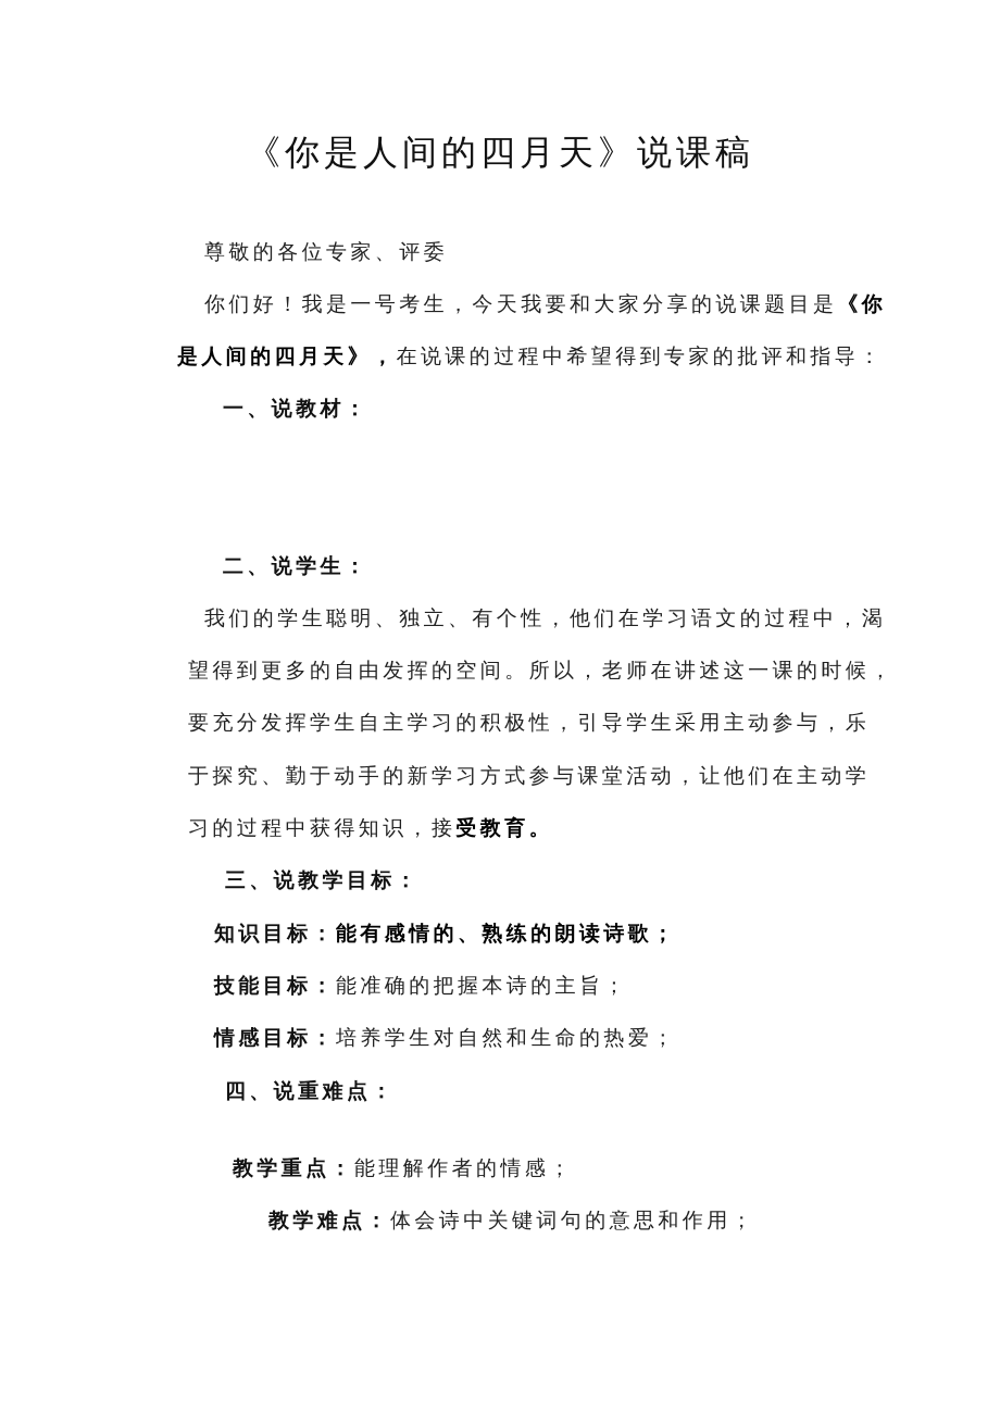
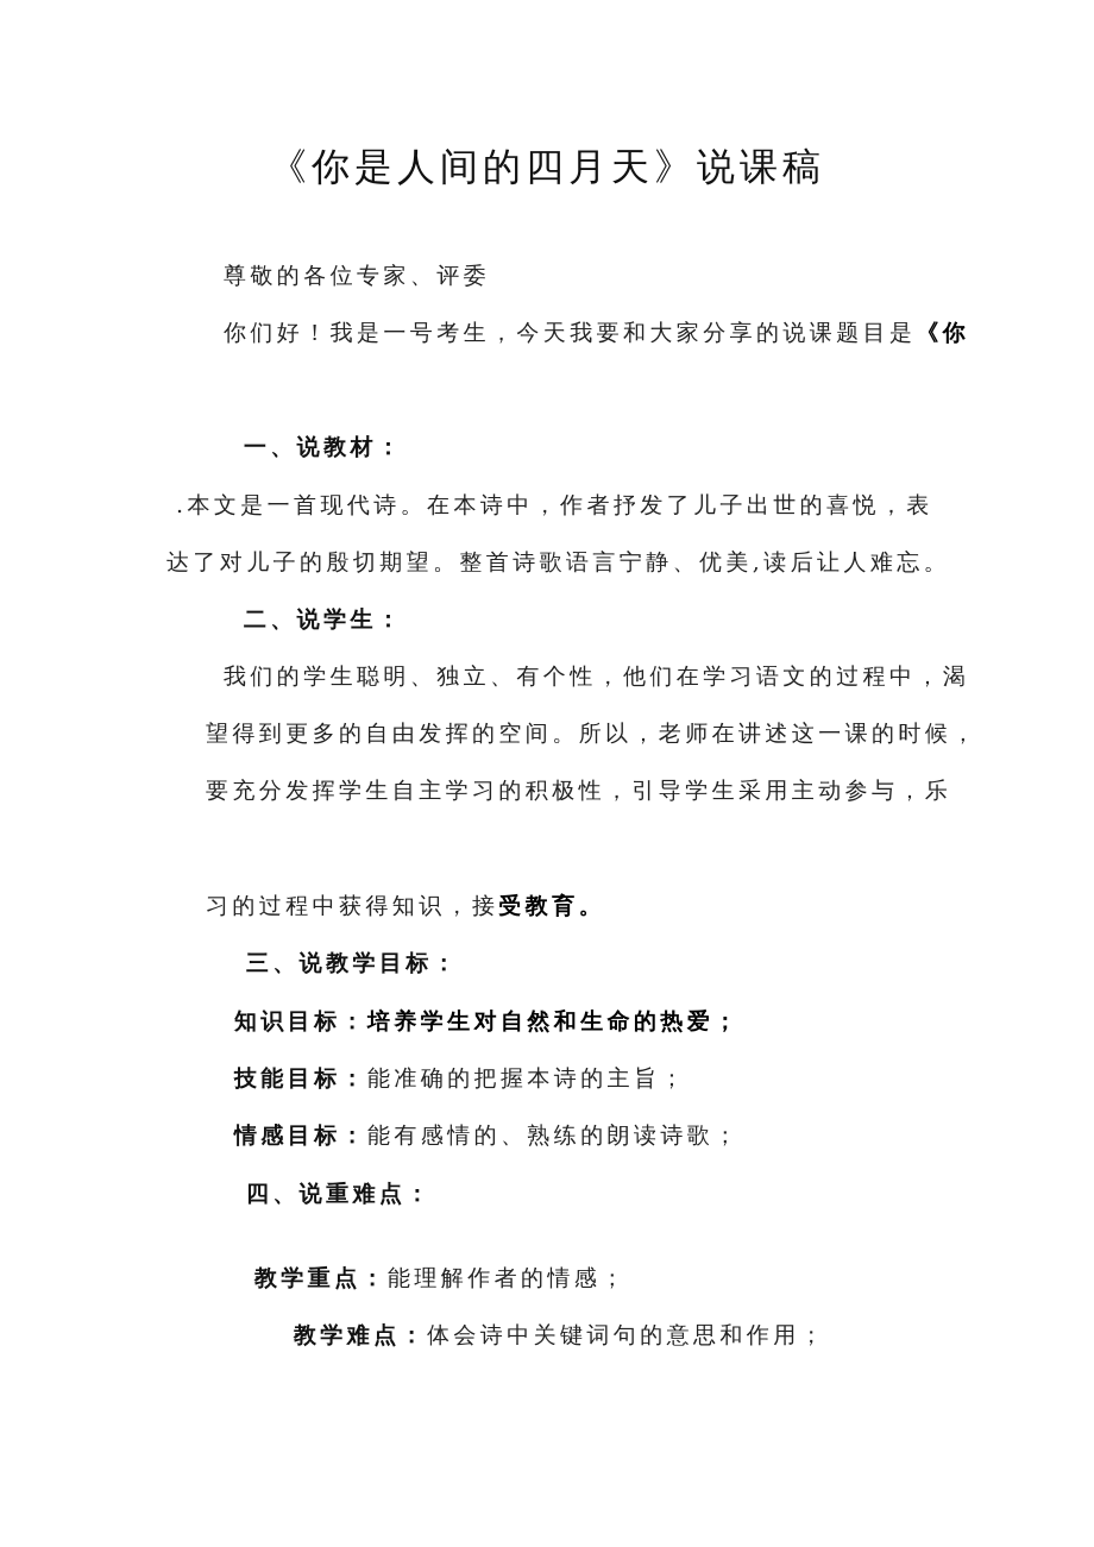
  《你是人间的四月天》说课稿
  尊敬的各位专家、评委
  你们好！我是一号考生，今天我要和大家分享的说课题目是《你
- 是人间的四月天》，在说课的过程中希望得到专家的批评和指导：
  一、说教材：
+ .本文是一首现代诗。在本诗中，作者抒发了儿子出世的喜悦，表
+ 达了对儿子的殷切期望。整首诗歌语言宁静、优美,读后让人难忘。
  二、说学生：
  我们的学生聪明、独立、有个性，他们在学习语文的过程中，渴
  望得到更多的自由发挥的空间。所以，老师在讲述这一课的时候，
  要充分发挥学生自主学习的积极性，引导学生采用主动参与，乐
- 于探究、勤于动手的新学习方式参与课堂活动，让他们在主动学
  习的过程中获得知识，接受教育。
  三、说教学目标：
- 知识目标：能有感情的、熟练的朗读诗歌；
+ 知识目标：培养学生对自然和生命的热爱；
  技能目标：能准确的把握本诗的主旨；
- 情感目标：培养学生对自然和生命的热爱；
+ 情感目标：能有感情的、熟练的朗读诗歌；
  四、说重难点：
  教学重点：能理解作者的情感；
  教学难点：体会诗中关键词句的意思和作用；
